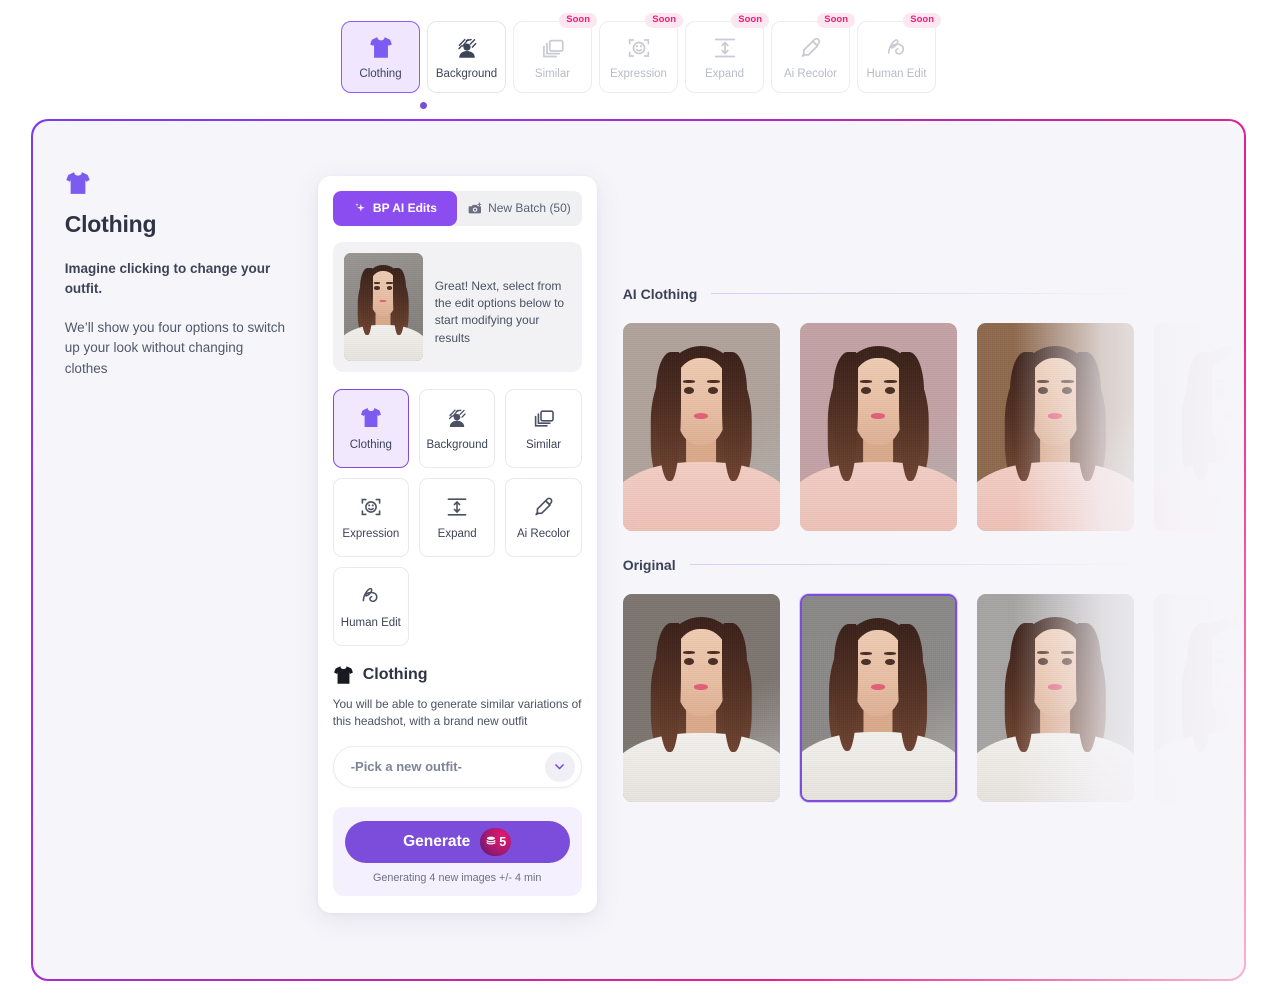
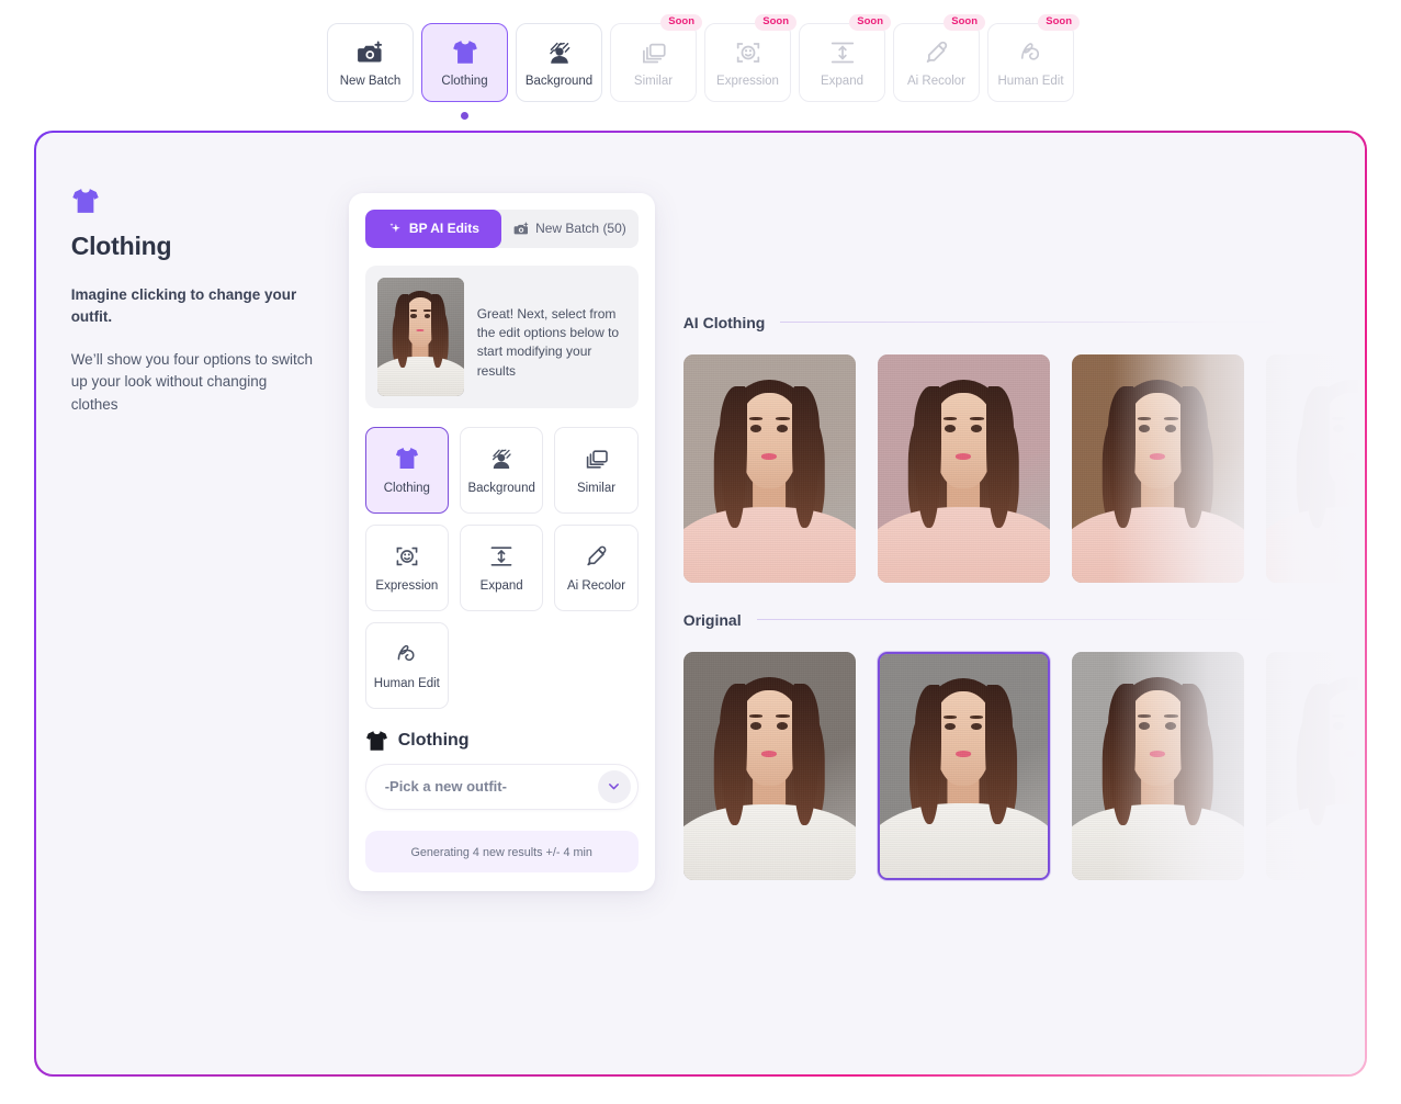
+ New Batch
  Clothing
  Background
  Soon
  Similar
  Soon
  Expression
  Soon
  Expand
  Soon
  Ai Recolor
  Soon
  Human Edit
  Clothing
  Imagine clicking to change your outfit.
  We’ll show you four options to switch up your look without changing clothes
  BP AI Edits
  New Batch (50)
  Great! Next, select from the edit options below to start modifying your results
  Clothing
  Background
  Similar
  Expression
  Expand
  Ai Recolor
  Human Edit
  Clothing
- You will be able to generate similar variations of this headshot, with a brand new outfit
  -Pick a new outfit-
- Generate
- 5
- Generating 4 new images +/- 4 min
+ Generating 4 new results +/- 4 min
  AI Clothing
  Original
